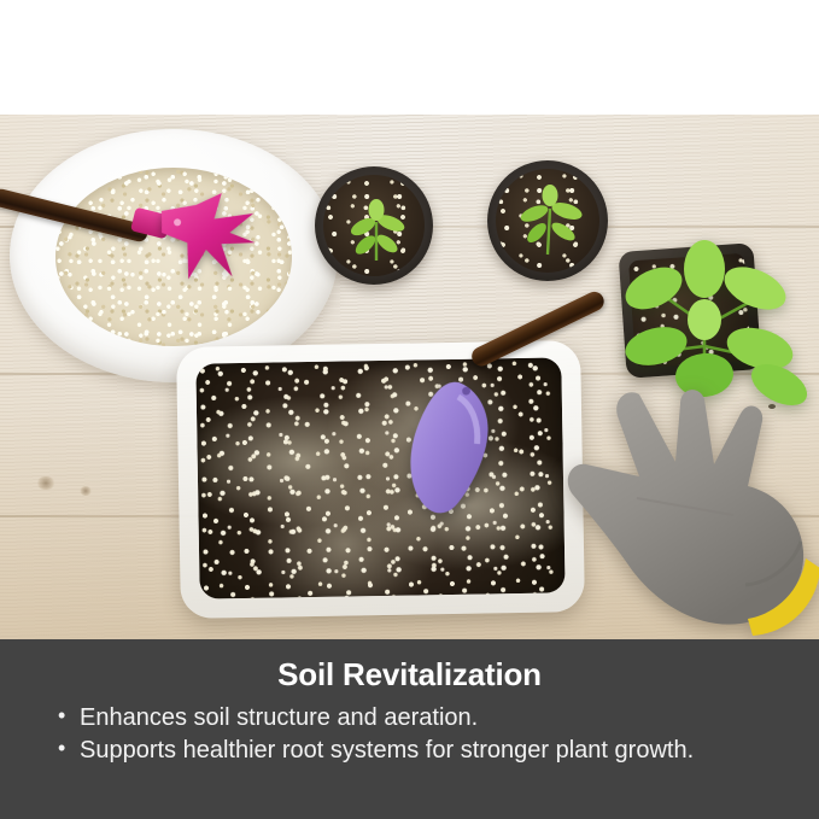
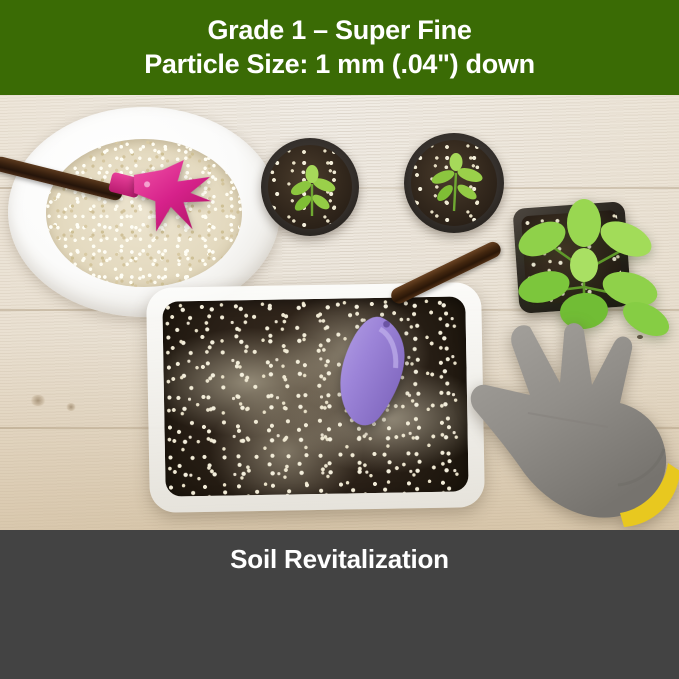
+ Grade 1 – Super Fine
+ Particle Size: 1 mm (.04") down
  Soil Revitalization
- Enhances soil structure and aeration.
- Supports healthier root systems for stronger plant growth.
